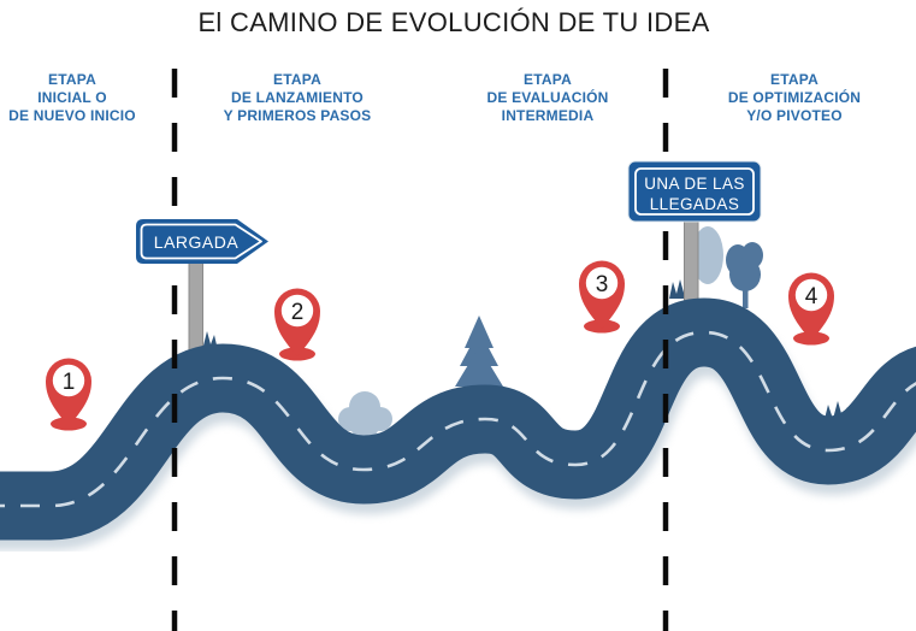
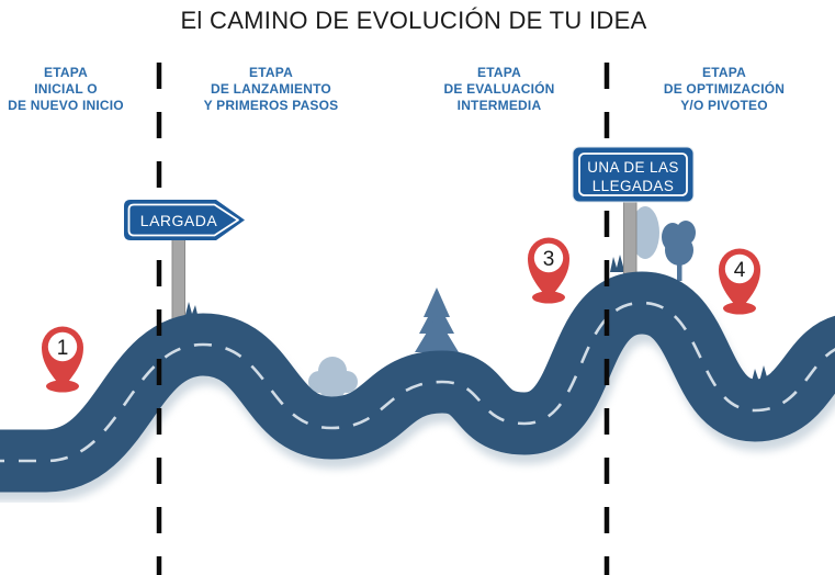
  El CAMINO DE EVOLUCIÓN DE TU IDEA
  ETAPA
  INICIAL O
  DE NUEVO INICIO
  ETAPA
  DE LANZAMIENTO
  Y PRIMEROS PASOS
  ETAPA
  DE EVALUACIÓN
  INTERMEDIA
  ETAPA
  DE OPTIMIZACIÓN
  Y/O PIVOTEO
  LARGADA
  UNA DE LAS
  LLEGADAS
  1
- 2
  3
  4
